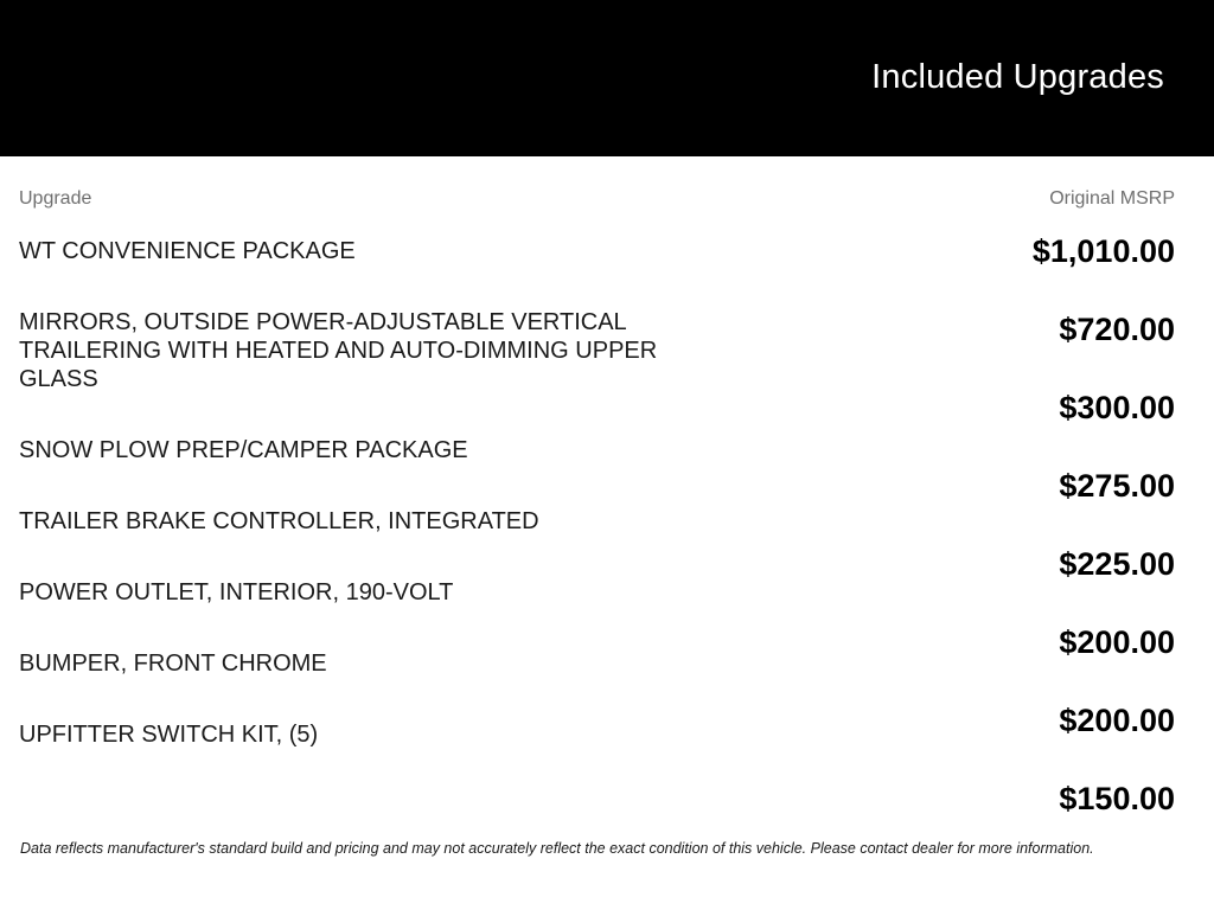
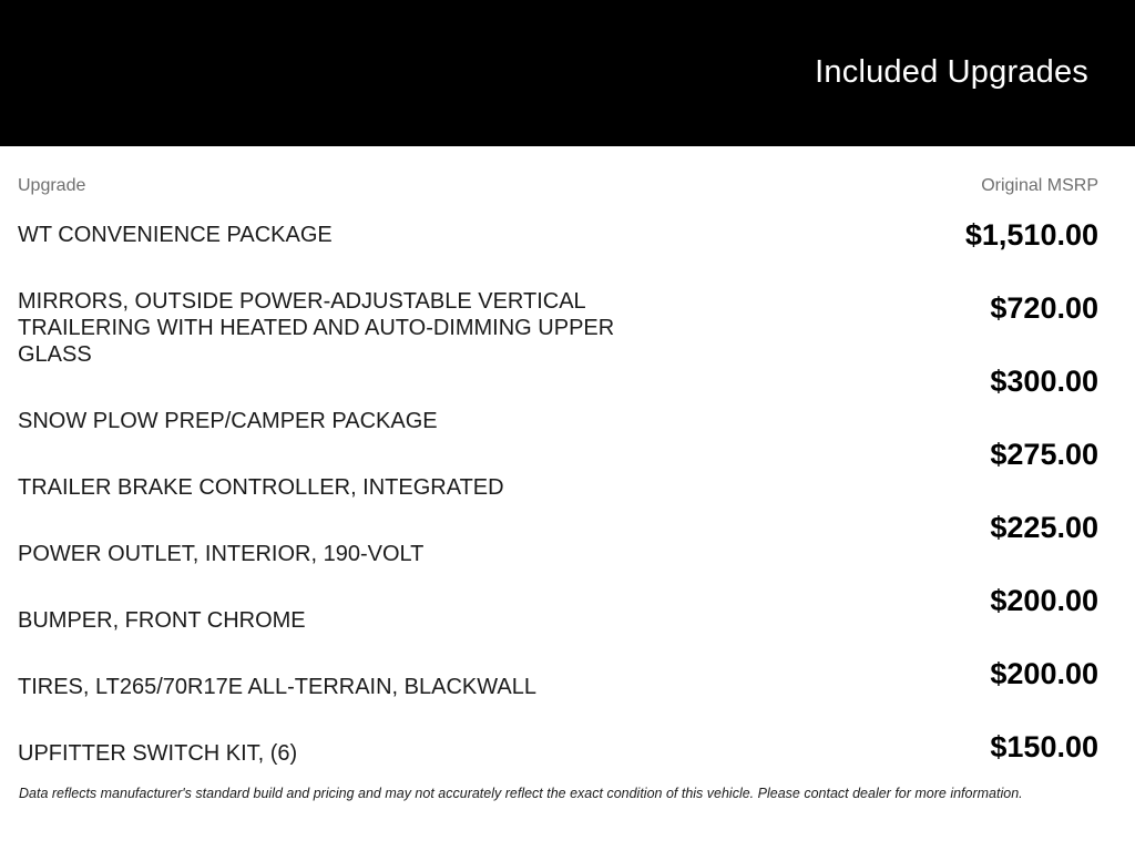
  Included Upgrades
  Upgrade
  Original MSRP
  WT CONVENIENCE PACKAGE
  MIRRORS, OUTSIDE POWER-ADJUSTABLE VERTICAL TRAILERING WITH HEATED AND AUTO-DIMMING UPPER GLASS
  SNOW PLOW PREP/CAMPER PACKAGE
  TRAILER BRAKE CONTROLLER, INTEGRATED
  POWER OUTLET, INTERIOR, 190-VOLT
  BUMPER, FRONT CHROME
+ TIRES, LT265/70R17E ALL-TERRAIN, BLACKWALL
- UPFITTER SWITCH KIT, (5)
+ UPFITTER SWITCH KIT, (6)
- $1,010.00
+ $1,510.00
  $720.00
  $300.00
  $275.00
  $225.00
  $200.00
  $200.00
  $150.00
  Data reflects manufacturer's standard build and pricing and may not accurately reflect the exact condition of this vehicle. Please contact dealer for more information.
